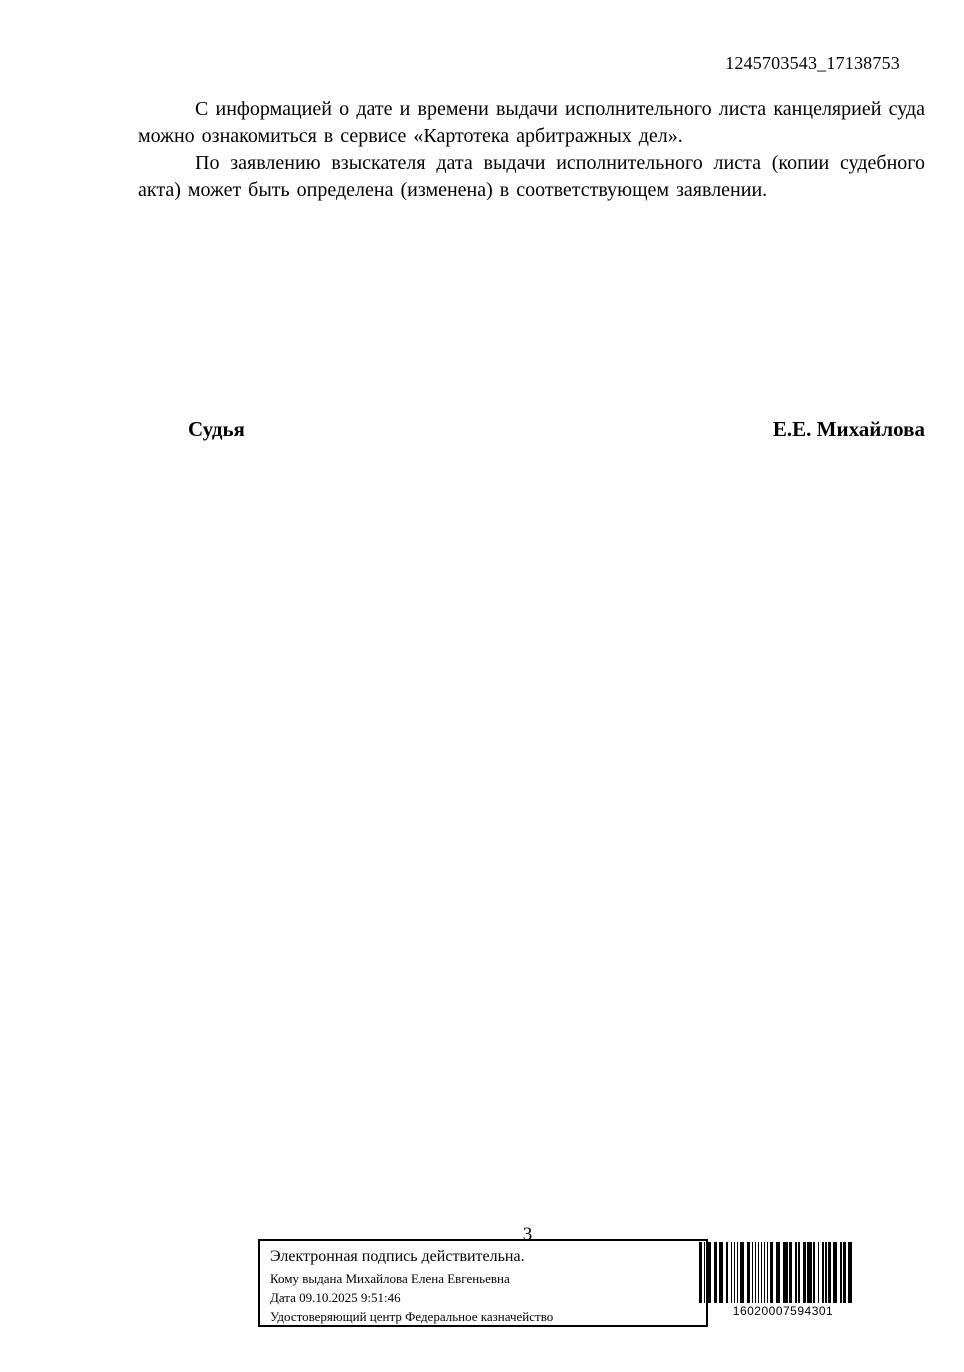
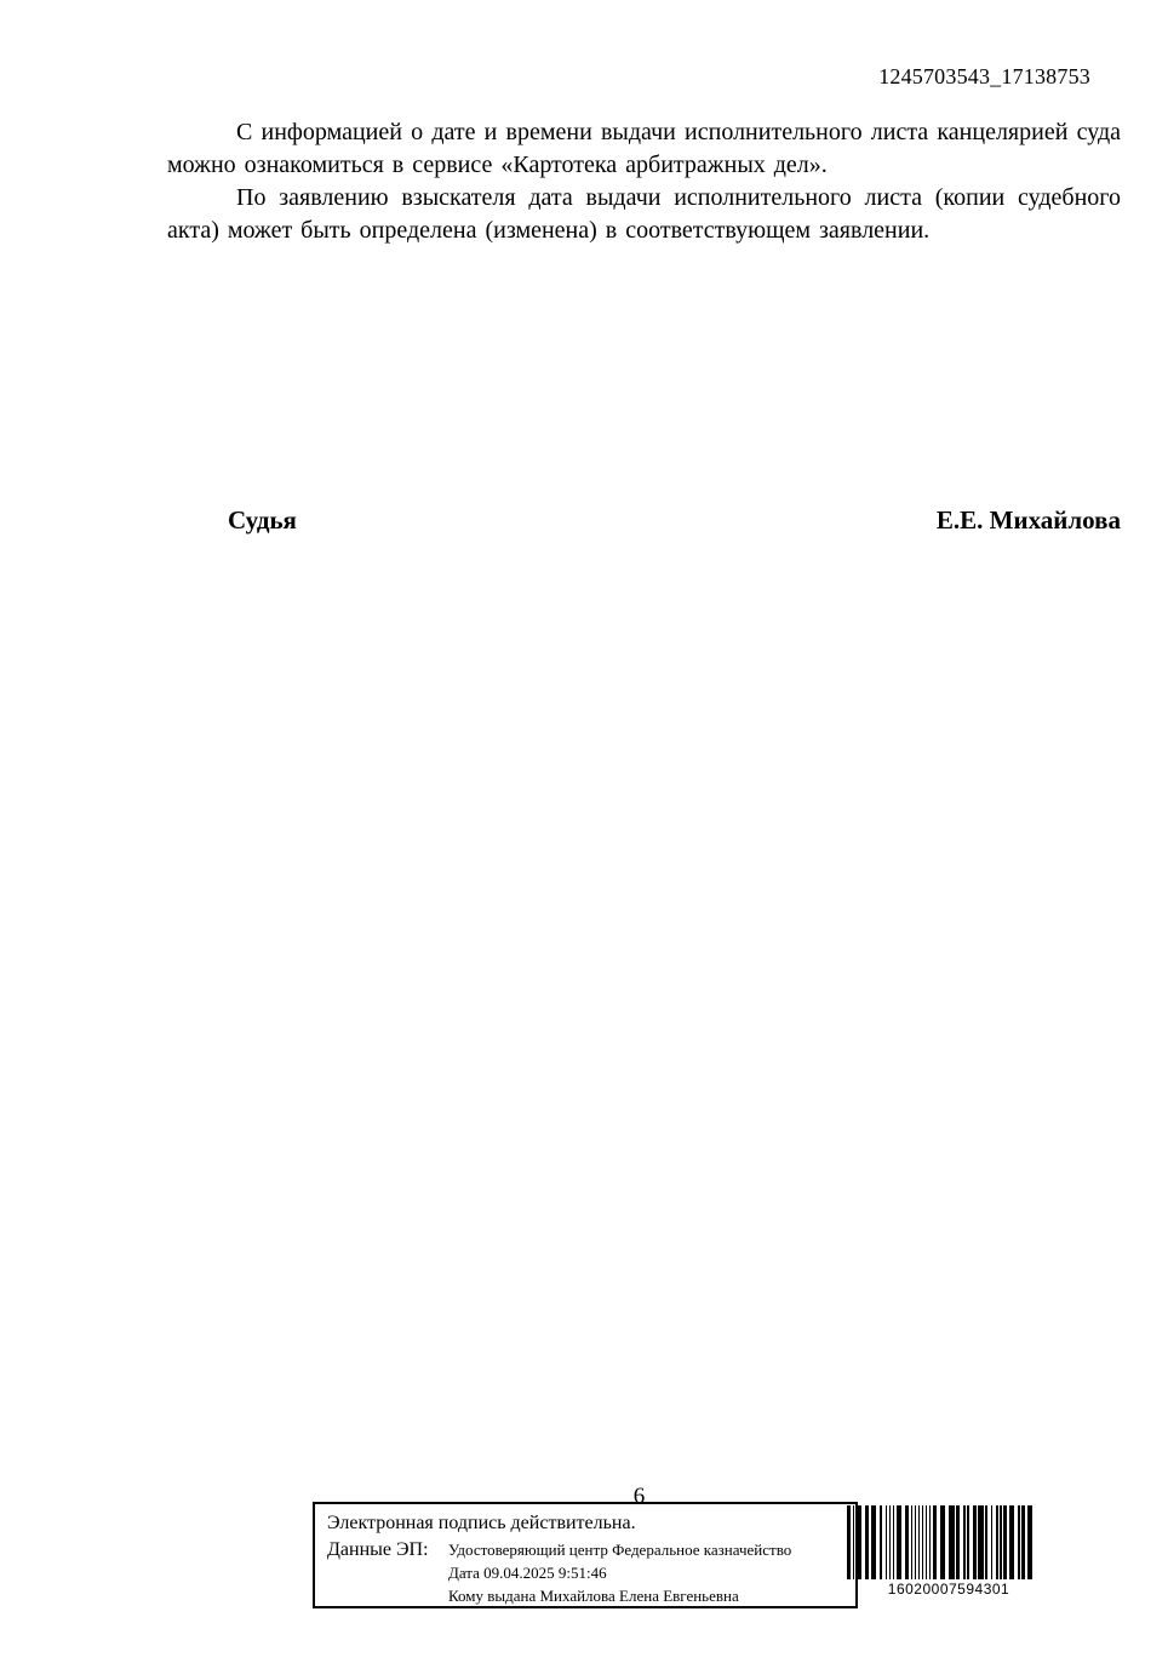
  1245703543_17138753
  С информацией о дате и времени выдачи исполнительного листа канцелярией суда можно ознакомиться в сервисе «Картотека арбитражных дел».
  По заявлению взыскателя дата выдачи исполнительного листа (копии судебного акта) может быть определена (изменена) в соответствующем заявлении.
  Судья
  Е.Е. Михайлова
- 3
+ 6
  Электронная подпись действительна.
+ Данные ЭП:
- Кому выдана Михайлова Елена Евгеньевна
+ Удостоверяющий центр Федеральное казначейство
- Дата 09.10.2025 9:51:46
+ Дата 09.04.2025 9:51:46
- Удостоверяющий центр Федеральное казначейство
+ Кому выдана Михайлова Елена Евгеньевна
  16020007594301
